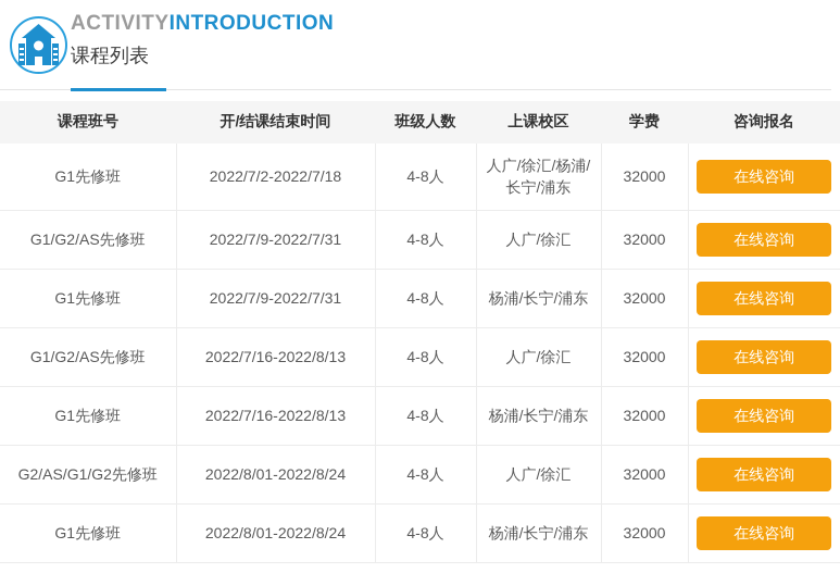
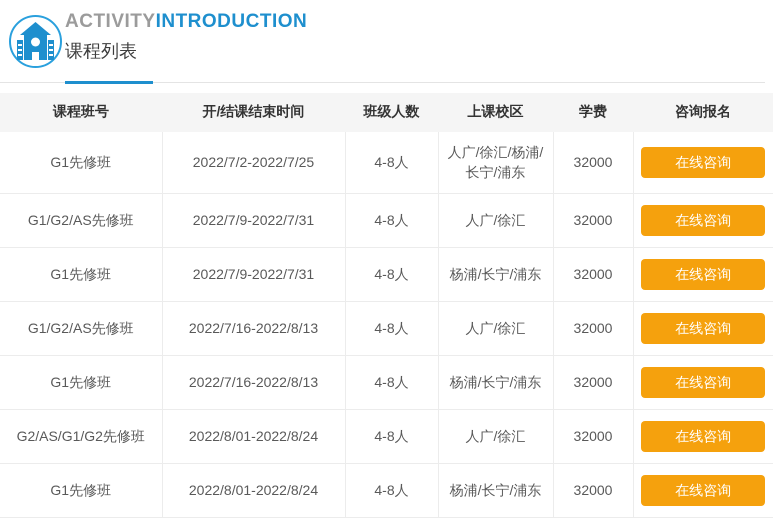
  ACTIVITYINTRODUCTION
  课程列表
  课程班号	开/结课结束时间	班级人数	上课校区	学费	咨询报名
- G1先修班	2022/7/2-2022/7/18	4-8人	人广/徐汇/杨浦/长宁/浦东	32000	在线咨询
+ G1先修班	2022/7/2-2022/7/25	4-8人	人广/徐汇/杨浦/长宁/浦东	32000	在线咨询
  G1/G2/AS先修班	2022/7/9-2022/7/31	4-8人	人广/徐汇	32000	在线咨询
  G1先修班	2022/7/9-2022/7/31	4-8人	杨浦/长宁/浦东	32000	在线咨询
  G1/G2/AS先修班	2022/7/16-2022/8/13	4-8人	人广/徐汇	32000	在线咨询
  G1先修班	2022/7/16-2022/8/13	4-8人	杨浦/长宁/浦东	32000	在线咨询
  G2/AS/G1/G2先修班	2022/8/01-2022/8/24	4-8人	人广/徐汇	32000	在线咨询
  G1先修班	2022/8/01-2022/8/24	4-8人	杨浦/长宁/浦东	32000	在线咨询
